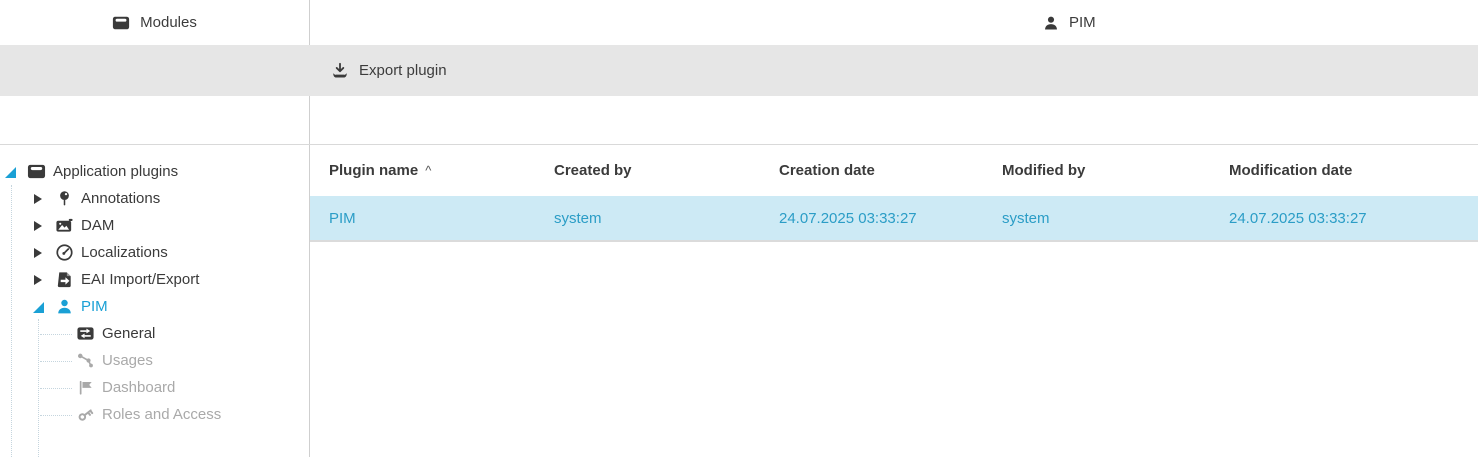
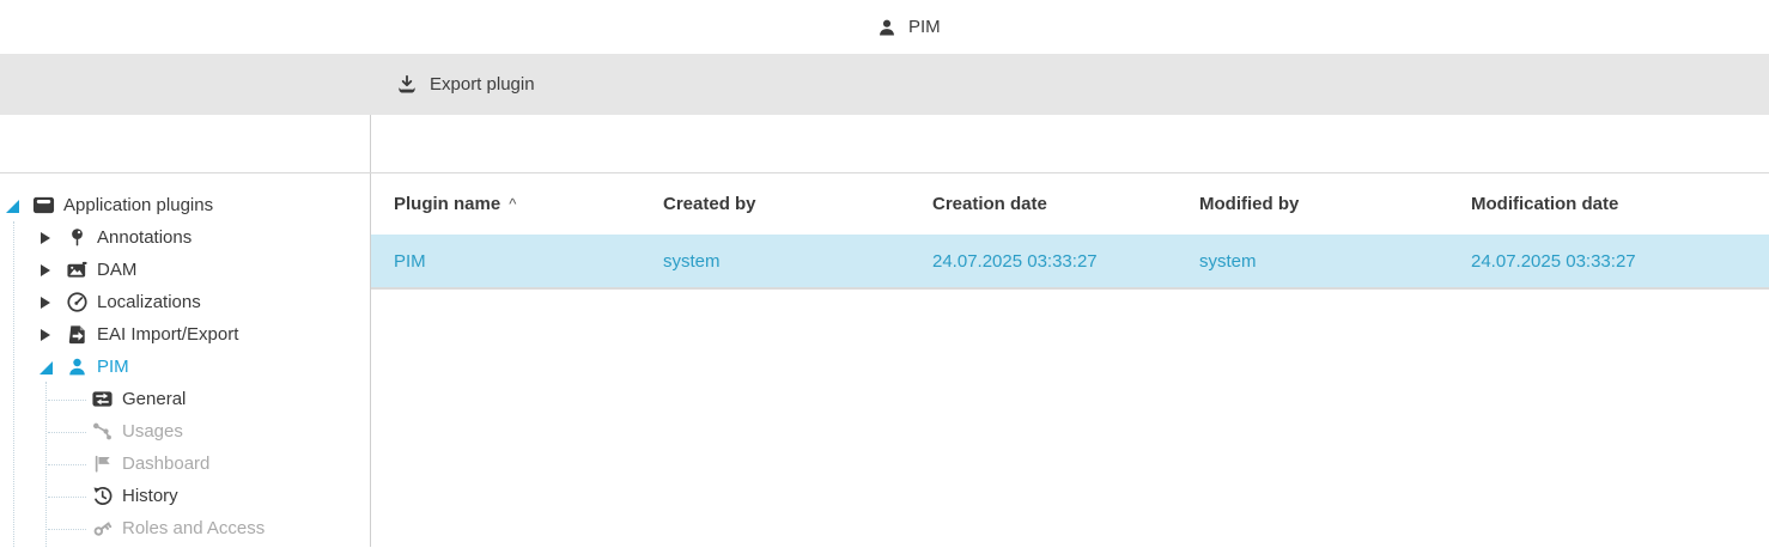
- Modules
  PIM
  Export plugin
  Application plugins
  Annotations
  DAM
  Localizations
  EAI Import/Export
  PIM
  General
  Usages
  Dashboard
+ History
  Roles and Access
  Plugin name ^
  Created by
  Creation date
  Modified by
  Modification date
  PIM
  system
  24.07.2025 03:33:27
  system
  24.07.2025 03:33:27
